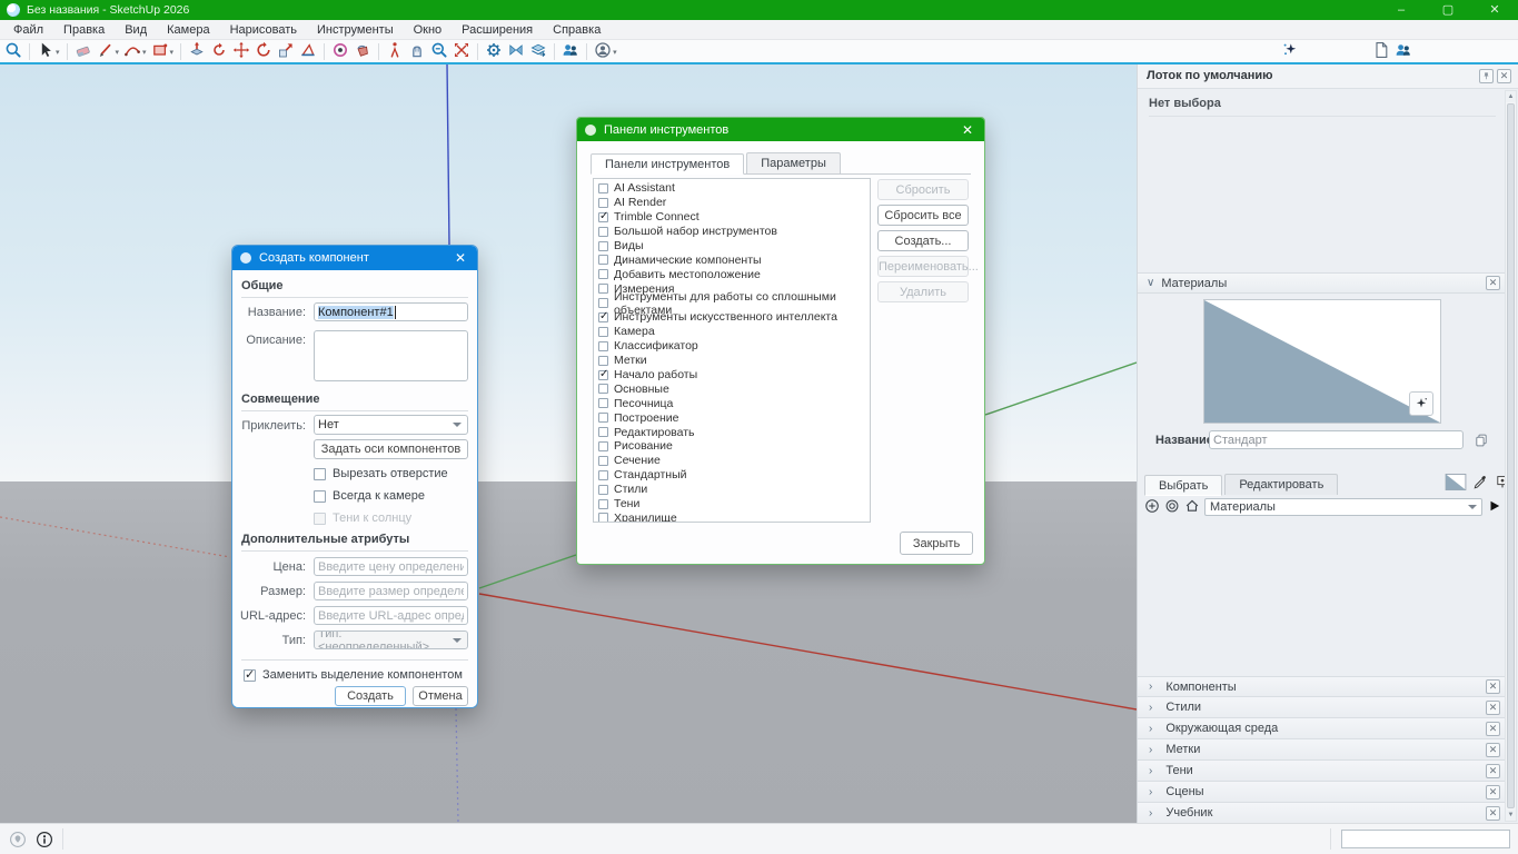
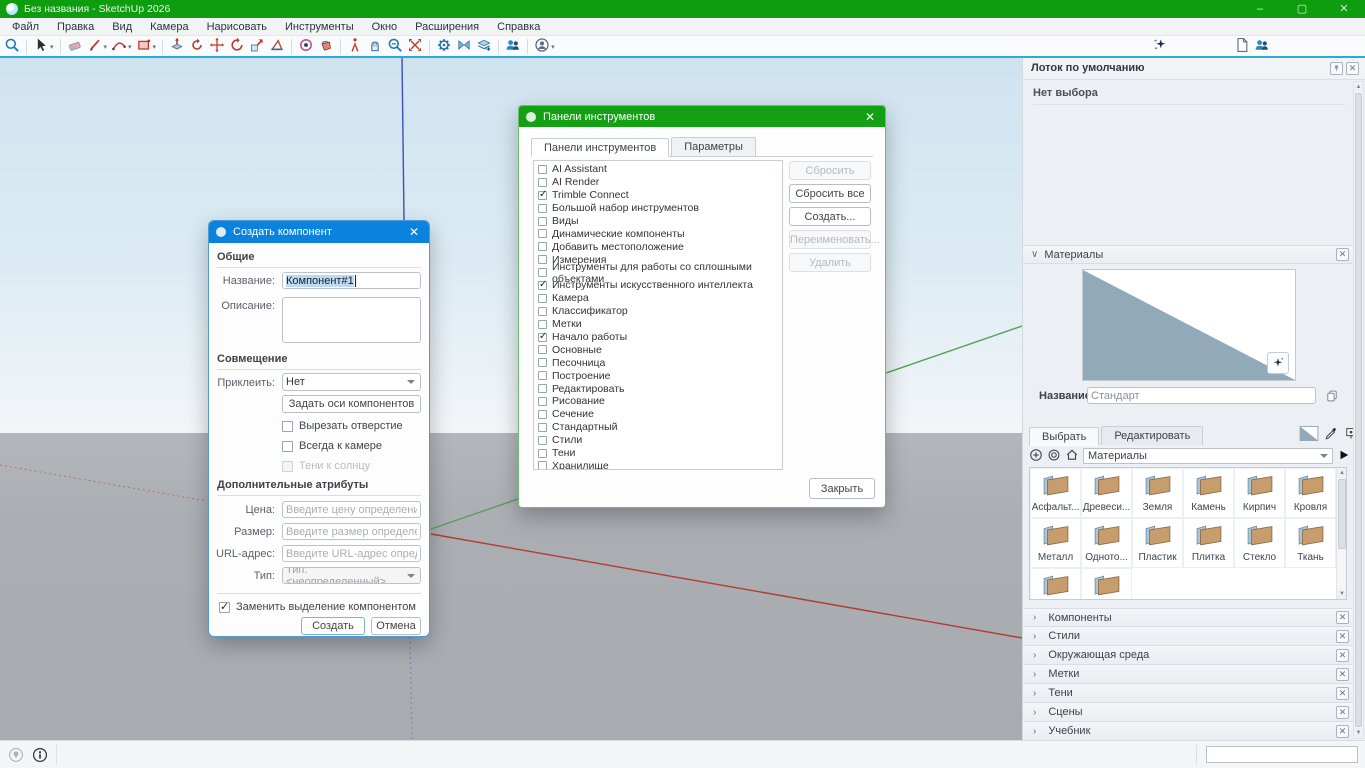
  Без названия - SketchUp 2026
  –
  ▢
  ✕
  Файл
  Правка
  Вид
  Камера
  Нарисовать
  Инструменты
  Окно
  Расширения
  Справка
  Создать компонент
  ✕
  Общие
  Название:
  Компонент#1
  Описание:
  Совмещение
  Приклеить:
  Нет
  Задать оси компонентов
  Вырезать отверстие
  Всегда к камере
  Тени к солнцу
  Дополнительные атрибуты
  Цена:
  Введите цену определени
  Размер:
  Введите размер определ
  URL-адрес:
  Введите URL-адрес опре
  Тип:
  Тип: <неопределенный>
  Заменить выделение компонентом
  Создать
  Отмена
  Панели инструментов
  ✕
  Панели инструментов
  Параметры
  AI Assistant
  AI Render
  Trimble Connect
  Большой набор инструментов
  Виды
  Динамические компоненты
  Добавить местоположение
  Измерения
  Инструменты для работы со сплошными объектами
  Инструменты искусственного интеллекта
  Камера
  Классификатор
  Метки
  Начало работы
  Основные
  Песочница
  Построение
  Редактировать
  Рисование
  Сечение
  Стандартный
  Стили
  Тени
  Хранилище
  Сбросить
  Сбросить все
  Создать...
  Переименовать...
  Удалить
  Закрыть
  Лоток по умолчанию
  ✕
  Нет выбора
  ∨
  Материалы
  ✕
  Названи
  Стандарт
  Выбрать
  Редактировать
  Материалы
+ Асфальт...
+ Древеси...
+ Земля
+ Камень
+ Кирпич
+ Кровля
+ Металл
+ Одното...
+ Пластик
+ Плитка
+ Стекло
+ Ткань
  ›
  Компоненты
  ✕
  ›
  Стили
  ✕
  ›
  Окружающая среда
  ✕
  ›
  Метки
  ✕
  ›
  Тени
  ✕
  ›
  Сцены
  ✕
  ›
  Учебник
  ✕
